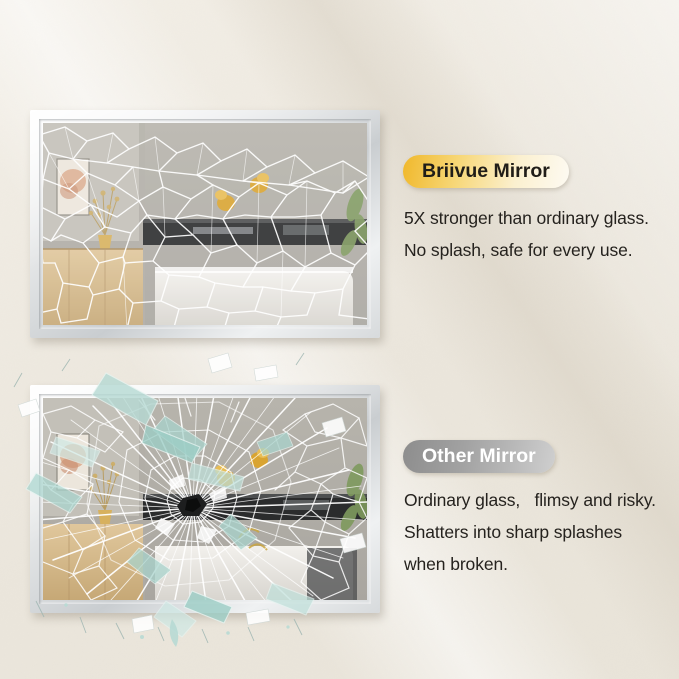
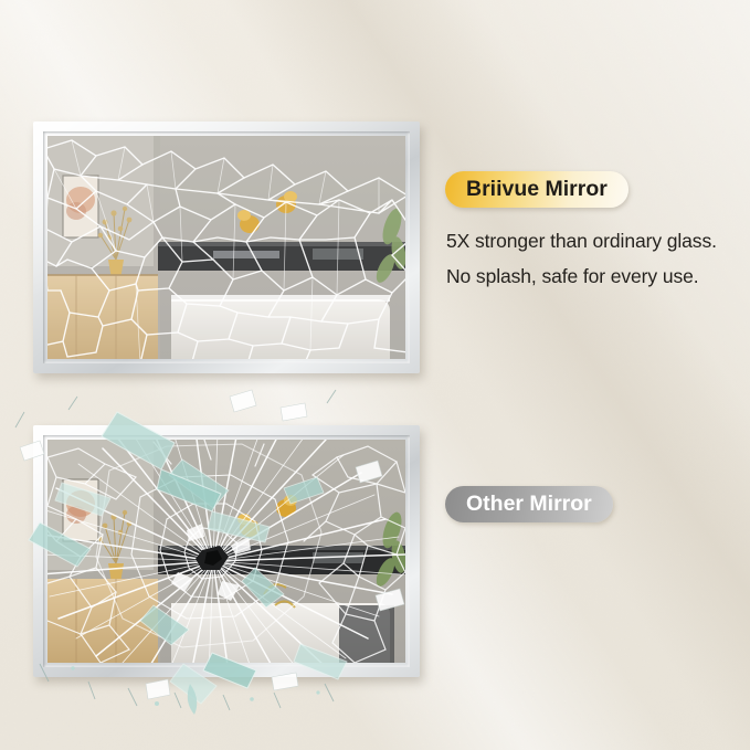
  Briivue Mirror
  5X stronger than ordinary glass. No splash, safe for every use.
  Other Mirror
- Ordinary glass, flimsy and risky. Shatters into sharp splashes when broken.
